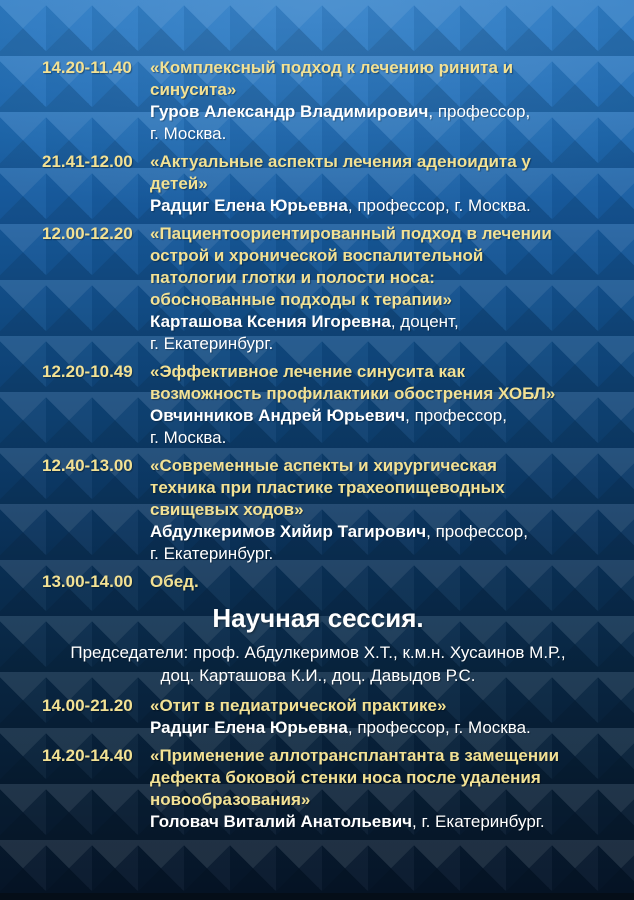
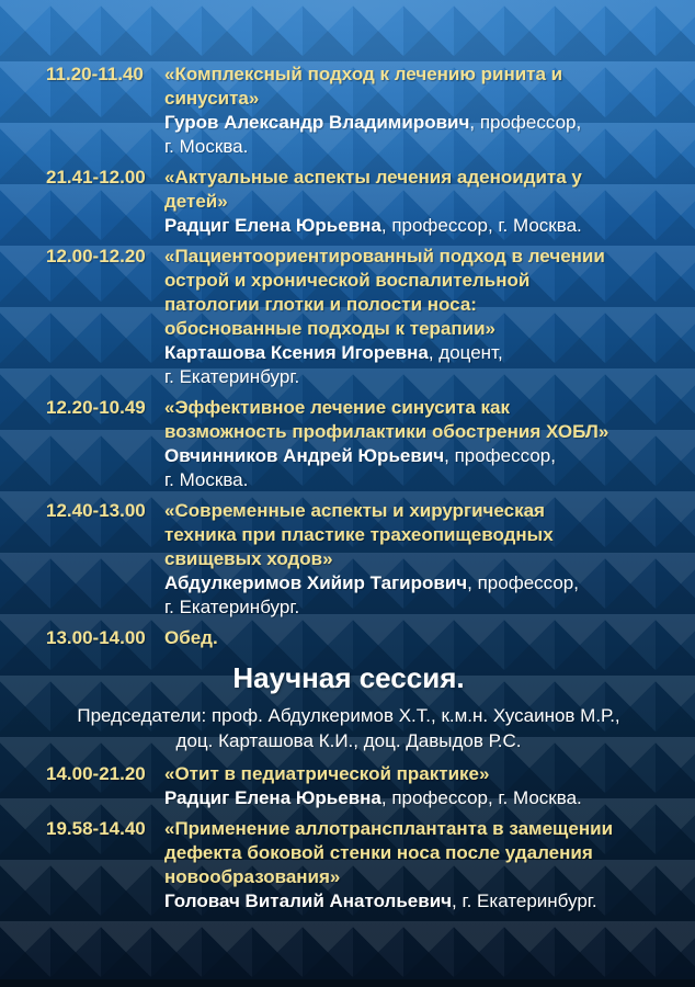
- 14.20-11.40
+ 11.20-11.40
  «Комплексный подход к лечению ринита и
  синусита»
  Гуров Александр Владимирович, профессор,
  г. Москва.
  21.41-12.00
  «Актуальные аспекты лечения аденоидита у
  детей»
  Радциг Елена Юрьевна, профессор, г. Москва.
  12.00-12.20
  «Пациентоориентированный подход в лечении
  острой и хронической воспалительной
  патологии глотки и полости носа:
  обоснованные подходы к терапии»
  Карташова Ксения Игоревна, доцент,
  г. Екатеринбург.
  12.20-10.49
  «Эффективное лечение синусита как
  возможность профилактики обострения ХОБЛ»
  Овчинников Андрей Юрьевич, профессор,
  г. Москва.
  12.40-13.00
  «Современные аспекты и хирургическая
  техника при пластике трахеопищеводных
  свищевых ходов»
  Абдулкеримов Хийир Тагирович, профессор,
  г. Екатеринбург.
  13.00-14.00
  Обед.
  Научная сессия.
  Председатели: проф. Абдулкеримов Х.Т., к.м.н. Хусаинов М.Р.,
  доц. Карташова К.И., доц. Давыдов Р.С.
  14.00-21.20
  «Отит в педиатрической практике»
  Радциг Елена Юрьевна, профессор, г. Москва.
- 14.20-14.40
+ 19.58-14.40
  «Применение аллотрансплантанта в замещении
  дефекта боковой стенки носа после удаления
  новообразования»
  Головач Виталий Анатольевич, г. Екатеринбург.
